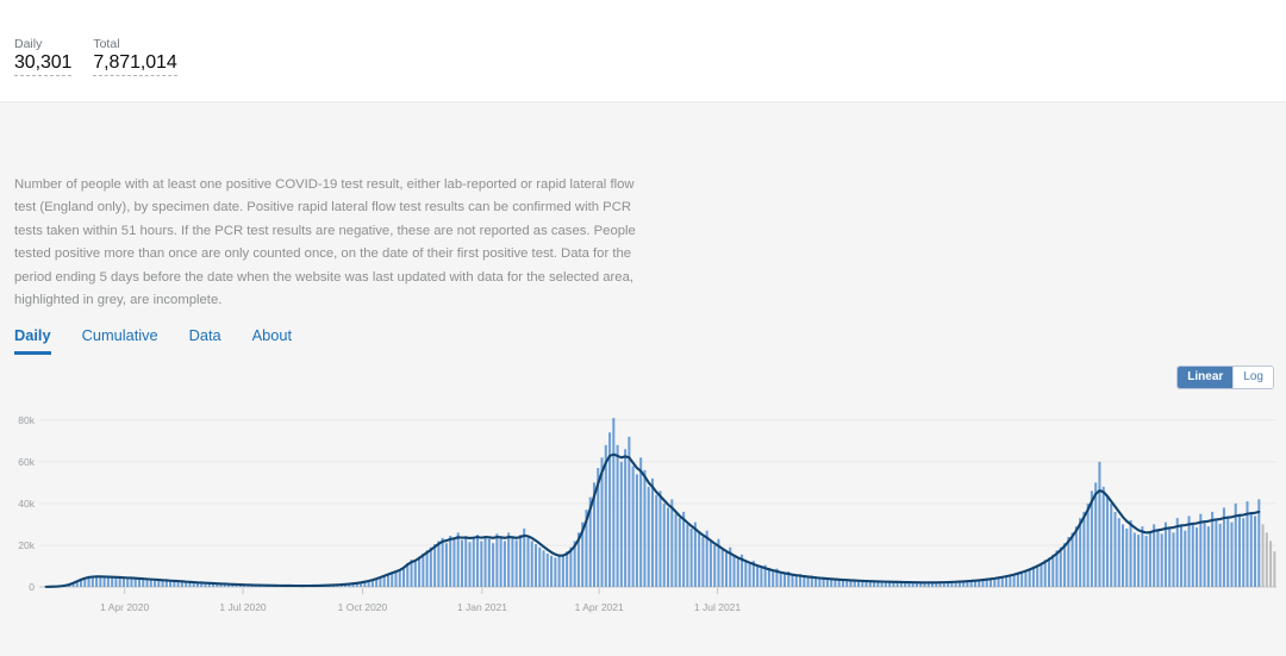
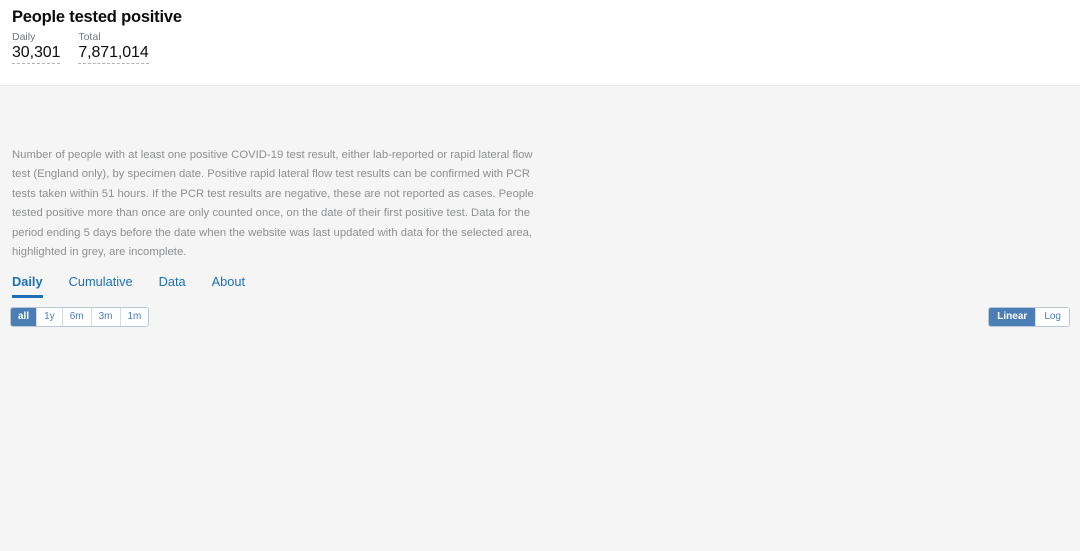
+ People tested positive
  Daily
  30,301
  Total
  7,871,014
  Number of people with at least one positive COVID-19 test result, either lab-reported or rapid lateral flow test (England only), by specimen date. Positive rapid lateral flow test results can be confirmed with PCR tests taken within 51 hours. If the PCR test results are negative, these are not reported as cases. People tested positive more than once are only counted once, on the date of their first positive test. Data for the period ending 5 days before the date when the website was last updated with data for the selected area, highlighted in grey, are incomplete.
  Daily
  Cumulative
  Data
  About
+ all
+ 1y
+ 6m
+ 3m
+ 1m
  Linear
  Log
- 0
- 20k
- 40k
- 60k
- 80k
- 1 Apr 2020
- 1 Jul 2020
- 1 Oct 2020
- 1 Jan 2021
- 1 Apr 2021
- 1 Jul 2021
